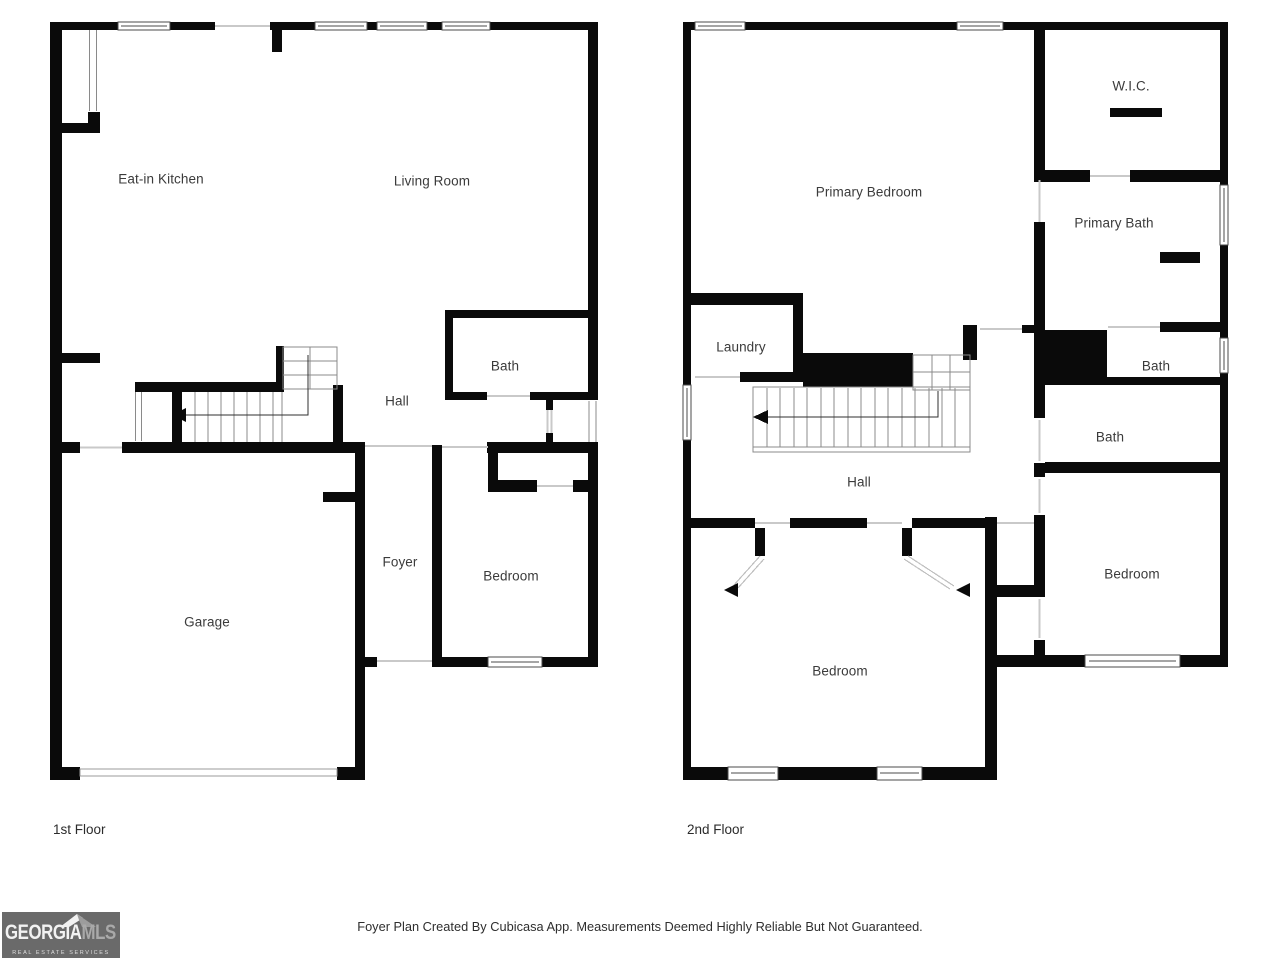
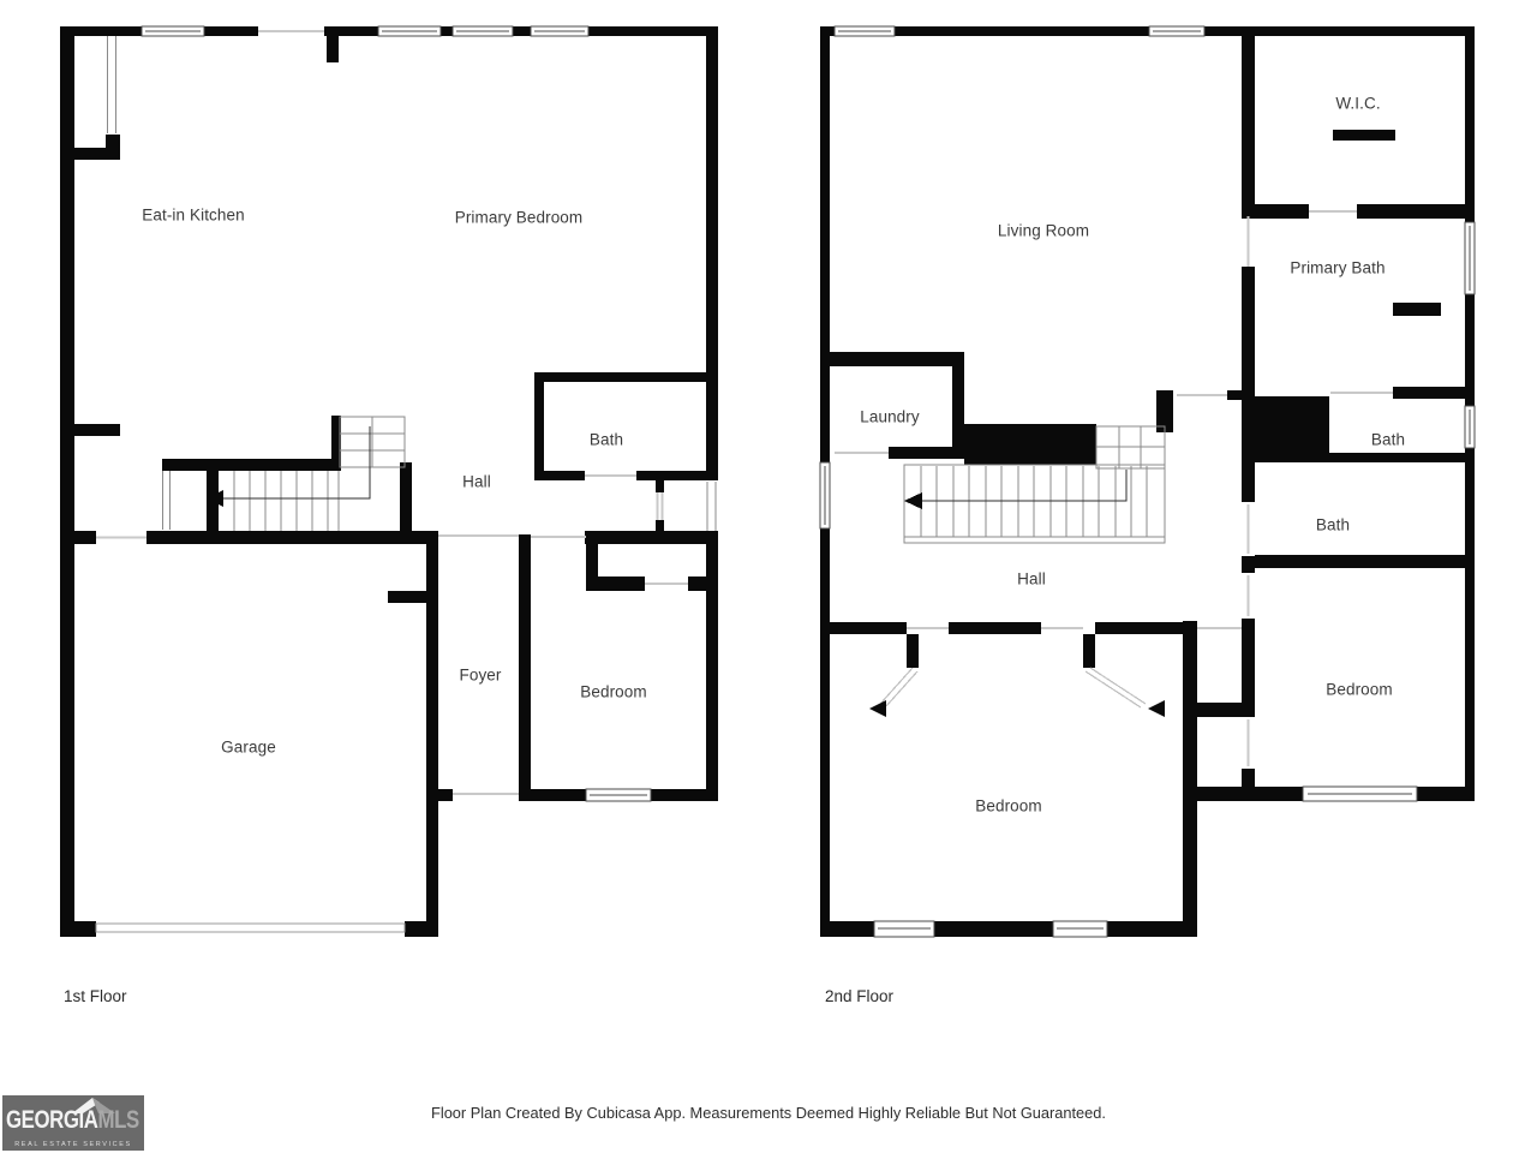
  Eat-in Kitchen
- Living Room
+ Primary Bedroom
  Bath
  Hall
  Foyer
  Bedroom
  Garage
- Primary Bedroom
+ Living Room
  W.I.C.
  Primary Bath
  Laundry
  Bath
  Bath
  Hall
  Bedroom
  Bedroom
  1st Floor
  2nd Floor
- Foyer Plan Created By Cubicasa App. Measurements Deemed Highly Reliable But Not Guaranteed.
+ Floor Plan Created By Cubicasa App. Measurements Deemed Highly Reliable But Not Guaranteed.
  GEORGIAMLS
